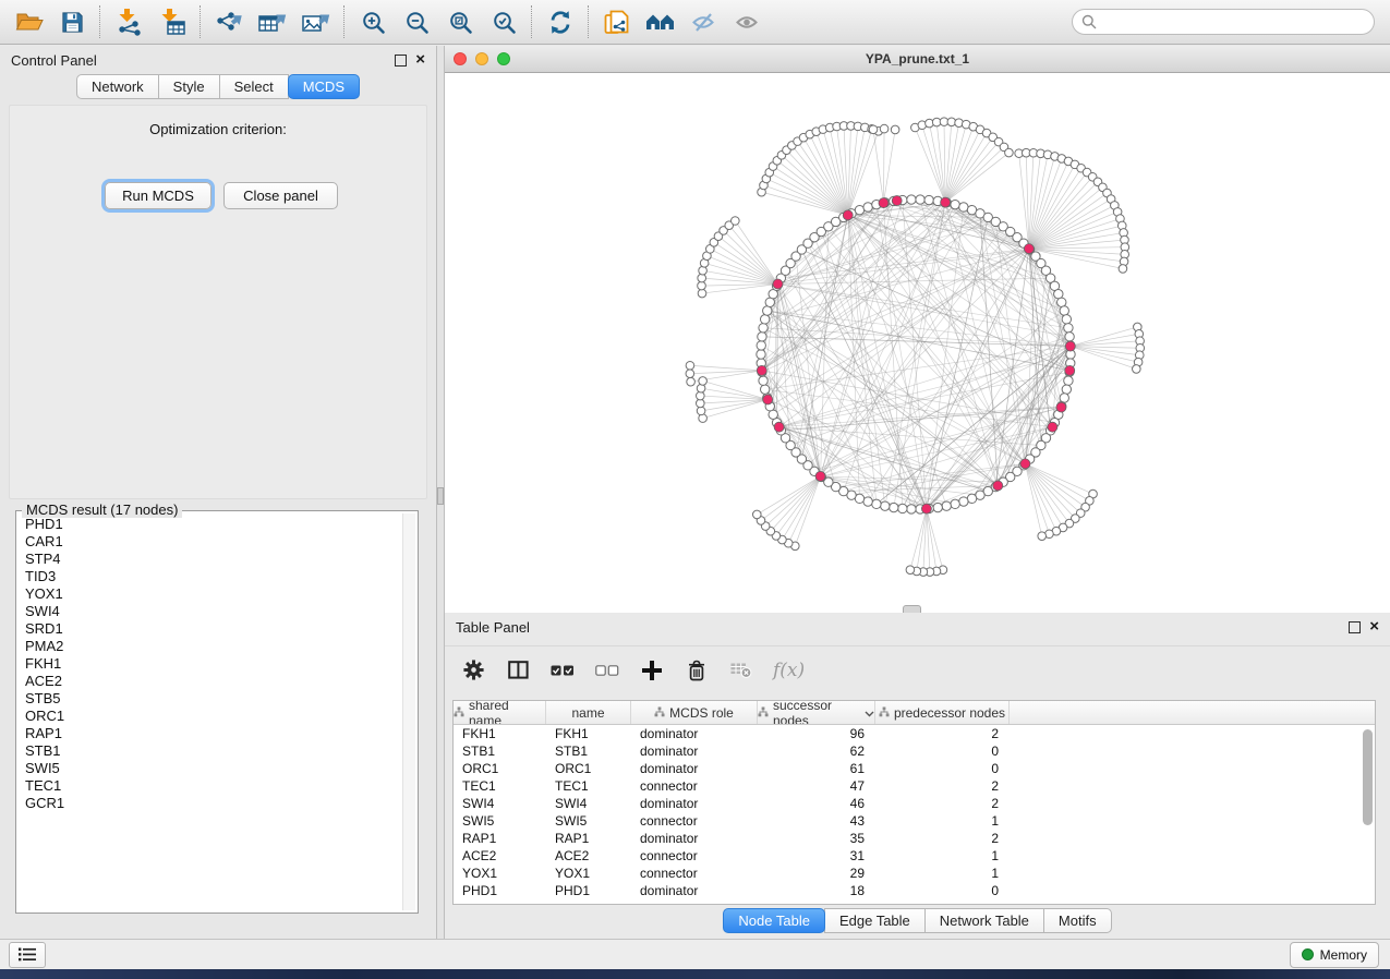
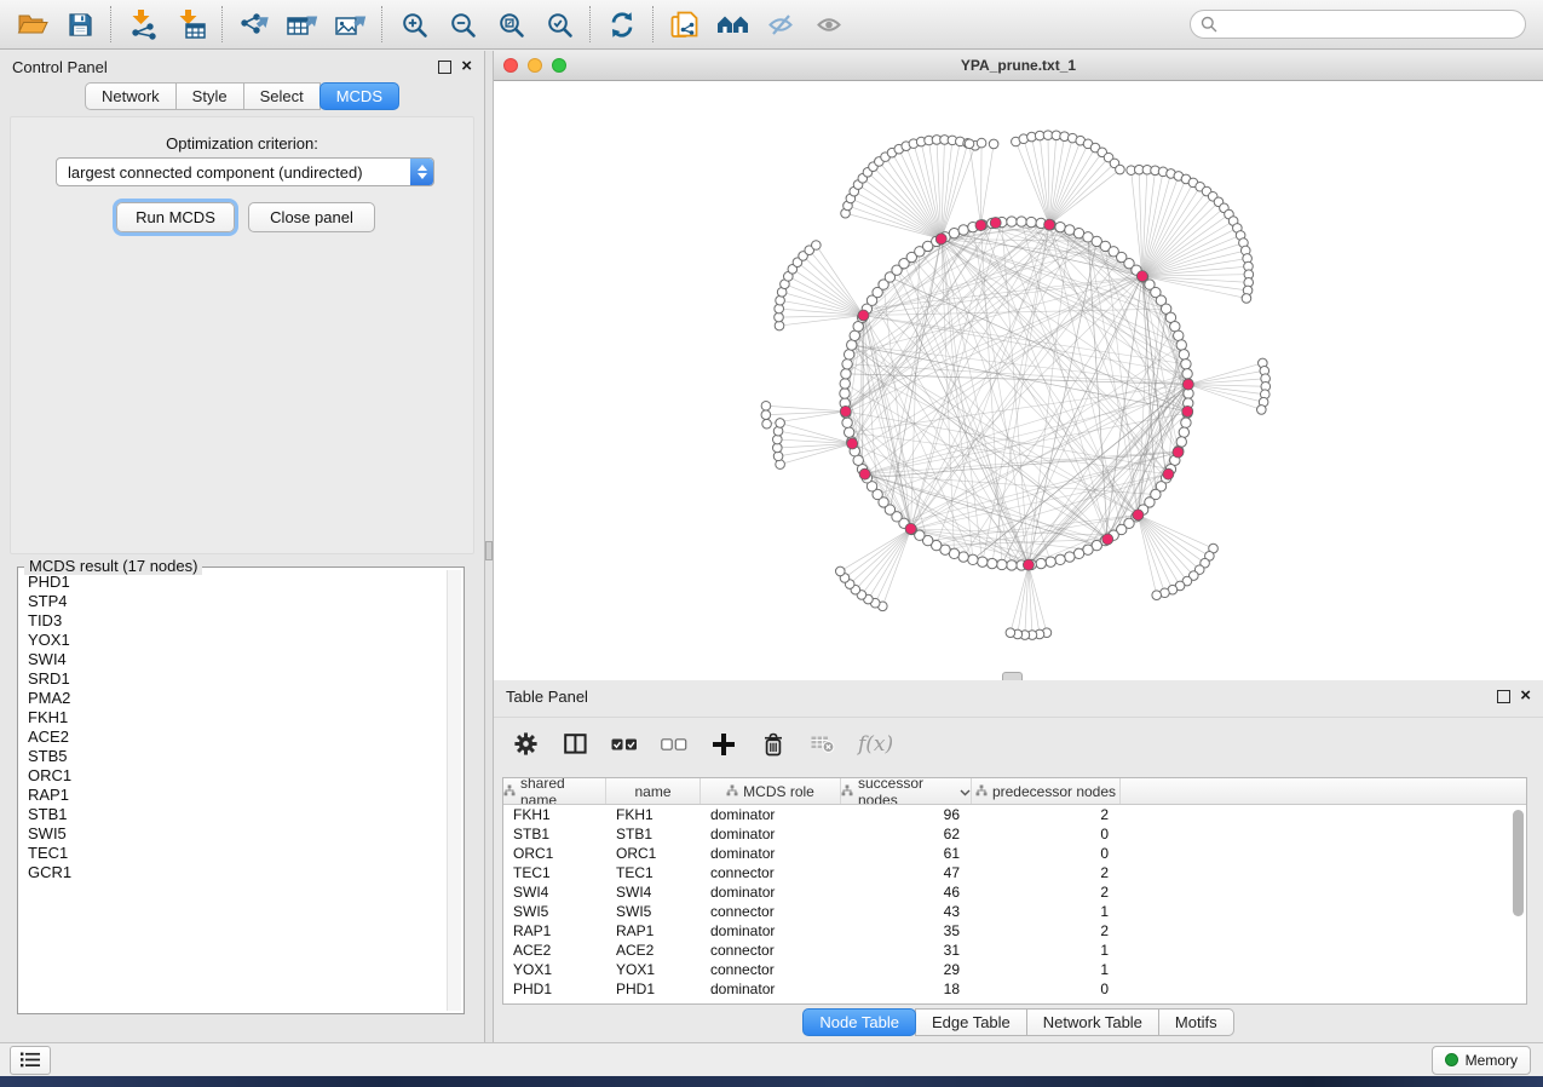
  Control Panel
  ×
  Network
  Style
  Select
  MCDS
  Optimization criterion:
+ largest connected component (undirected)
  Run MCDS
  Close panel
  MCDS result (17 nodes)
  PHD1
- CAR1
  STP4
  TID3
  YOX1
  SWI4
  SRD1
  PMA2
  FKH1
  ACE2
  STB5
  ORC1
  RAP1
  STB1
  SWI5
  TEC1
  GCR1
  YPA_prune.txt_1
  Table Panel
  ×
  f(x)
  shared name
  name
  MCDS role
  successor nodes
  predecessor nodes
  FKH1
  FKH1
  dominator
  96
  2
  STB1
  STB1
  dominator
  62
  0
  ORC1
  ORC1
  dominator
  61
  0
  TEC1
  TEC1
  connector
  47
  2
  SWI4
  SWI4
  dominator
  46
  2
  SWI5
  SWI5
  connector
  43
  1
  RAP1
  RAP1
  dominator
  35
  2
  ACE2
  ACE2
  connector
  31
  1
  YOX1
  YOX1
  connector
  29
  1
  PHD1
  PHD1
  dominator
  18
  0
  Node Table
  Edge Table
  Network Table
  Motifs
  Memory
